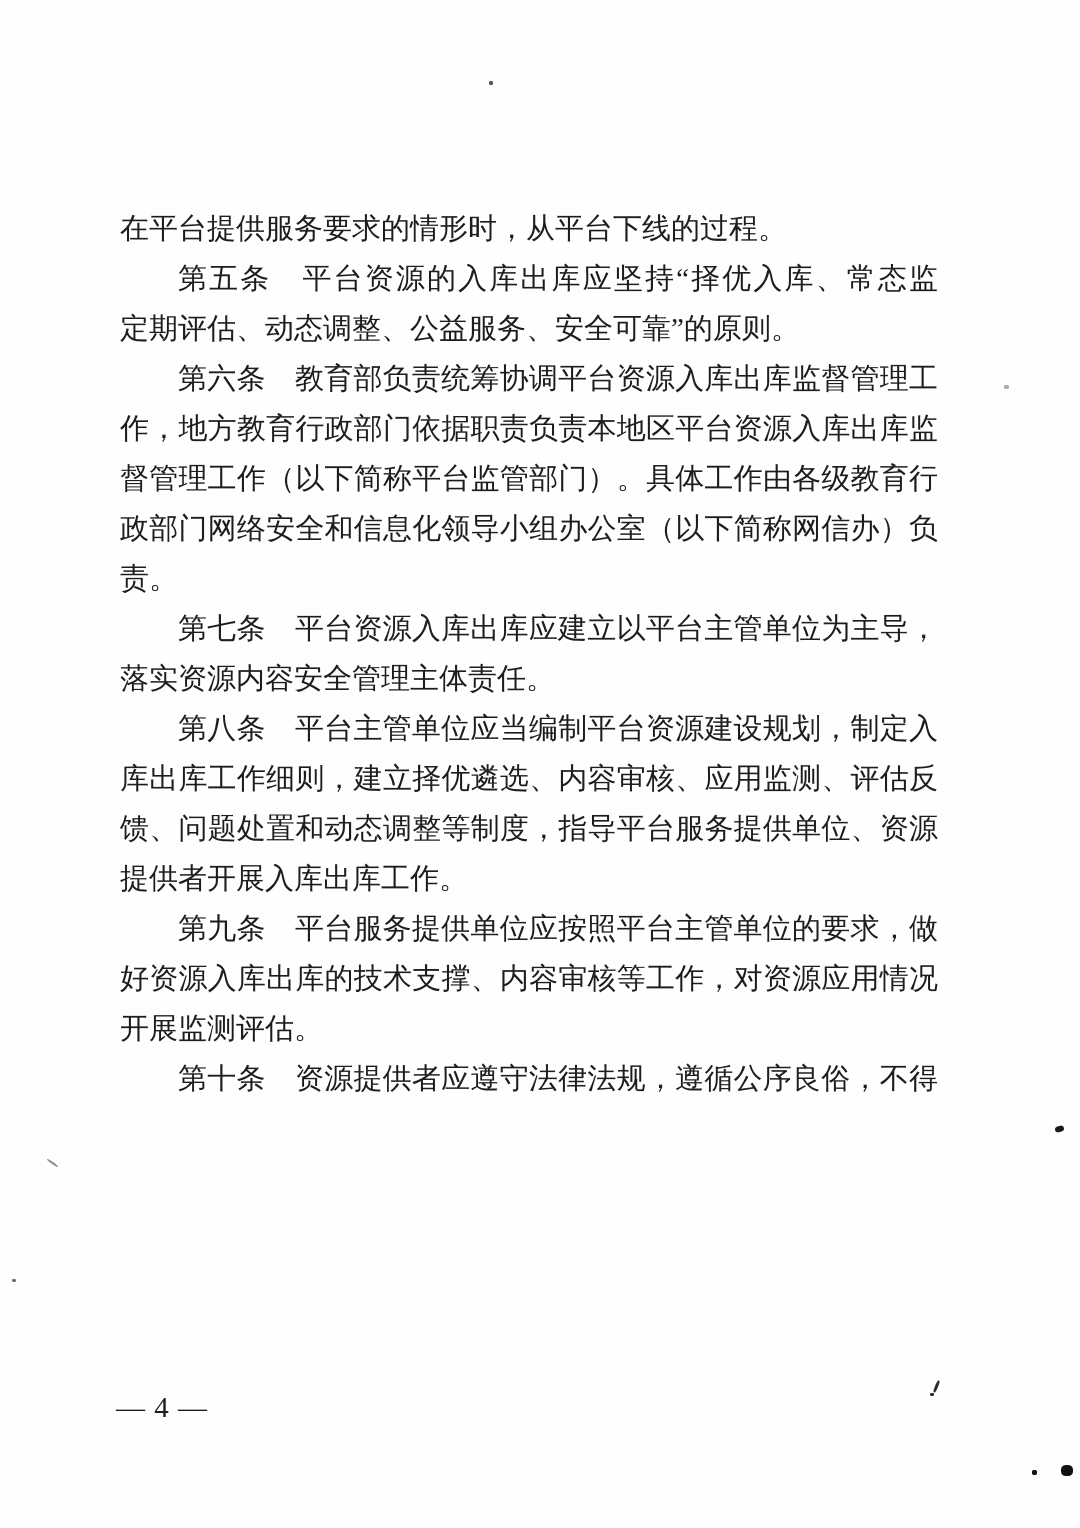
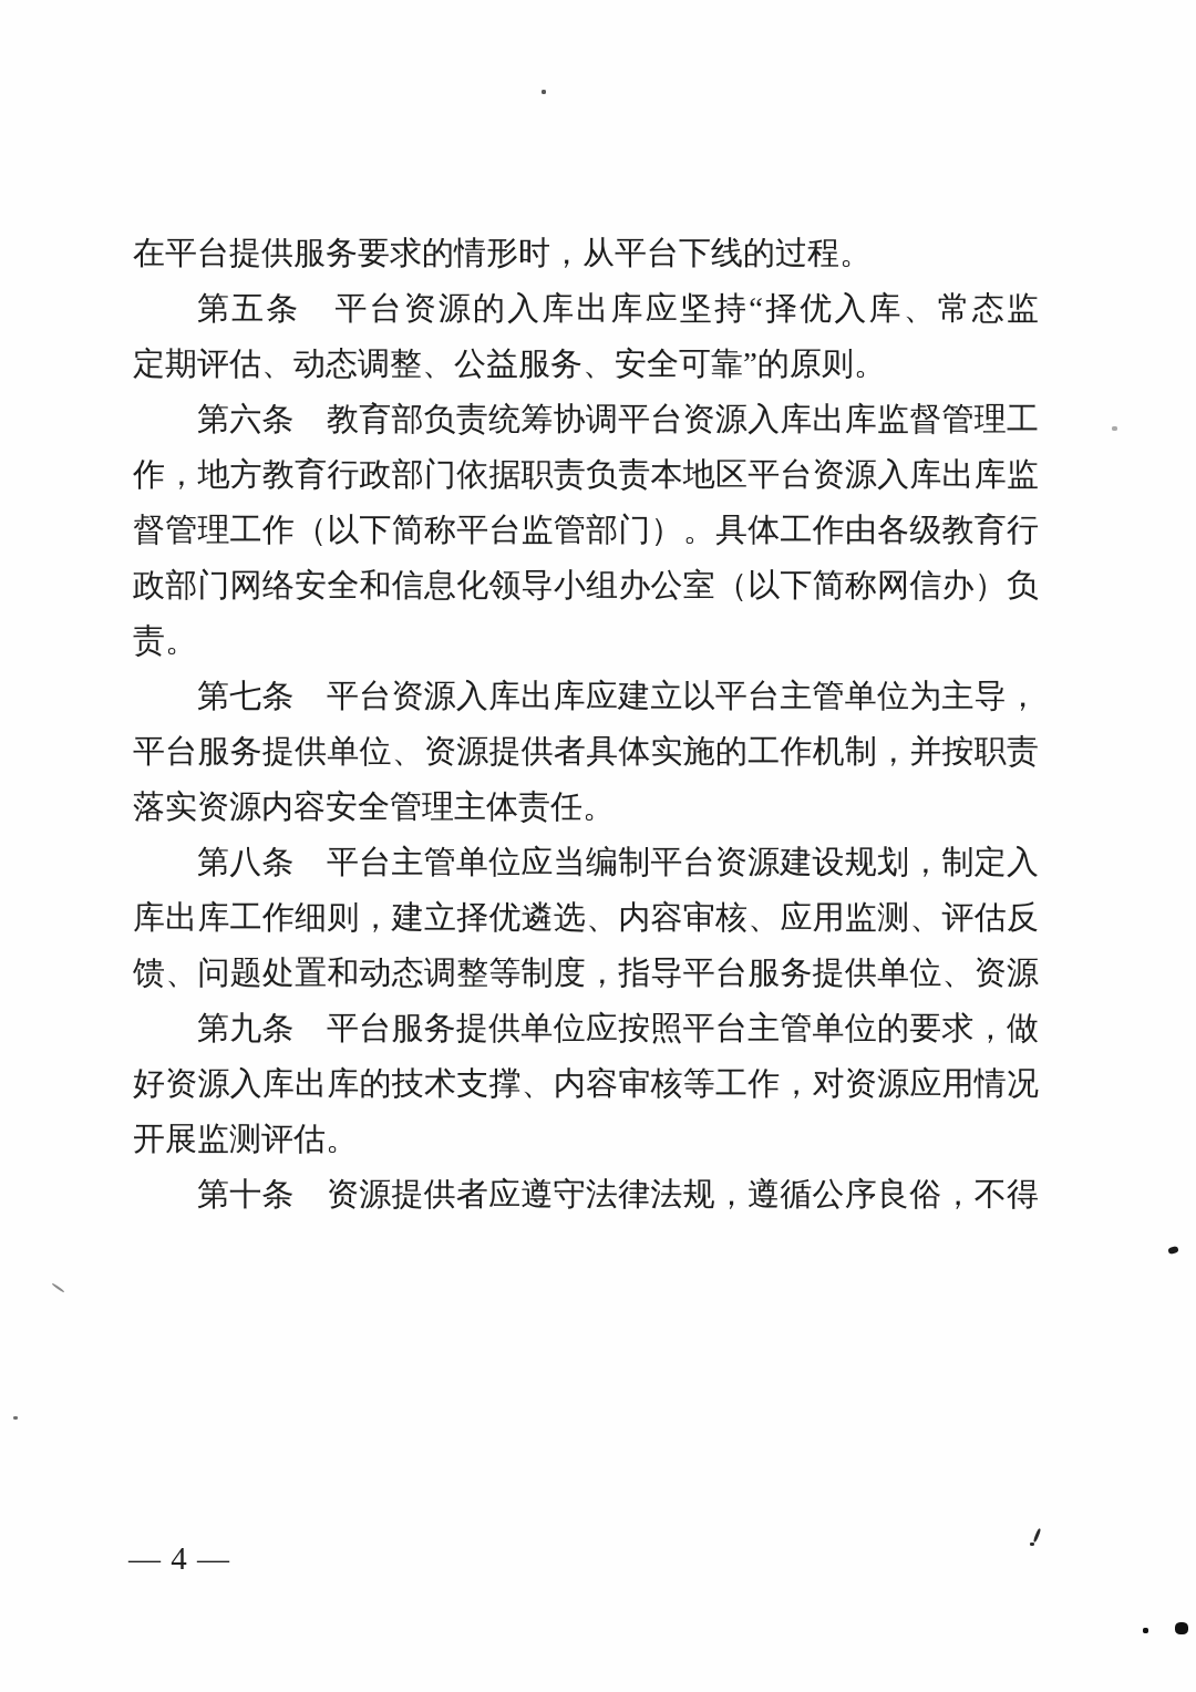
  在平台提供服务要求的情形时，从平台下线的过程。
  第五条 平台资源的入库出库应坚持“择优入库、常态监
  定期评估、动态调整、公益服务、安全可靠”的原则。
  第六条 教育部负责统筹协调平台资源入库出库监督管理工
  作，地方教育行政部门依据职责负责本地区平台资源入库出库监
  督管理工作（以下简称平台监管部门）。具体工作由各级教育行
  政部门网络安全和信息化领导小组办公室（以下简称网信办）负
  责。
  第七条 平台资源入库出库应建立以平台主管单位为主导，
+ 平台服务提供单位、资源提供者具体实施的工作机制，并按职责
  落实资源内容安全管理主体责任。
  第八条 平台主管单位应当编制平台资源建设规划，制定入
  库出库工作细则，建立择优遴选、内容审核、应用监测、评估反
  馈、问题处置和动态调整等制度，指导平台服务提供单位、资源
- 提供者开展入库出库工作。
  第九条 平台服务提供单位应按照平台主管单位的要求，做
  好资源入库出库的技术支撑、内容审核等工作，对资源应用情况
  开展监测评估。
  第十条 资源提供者应遵守法律法规，遵循公序良俗，不得
  — 4 —
